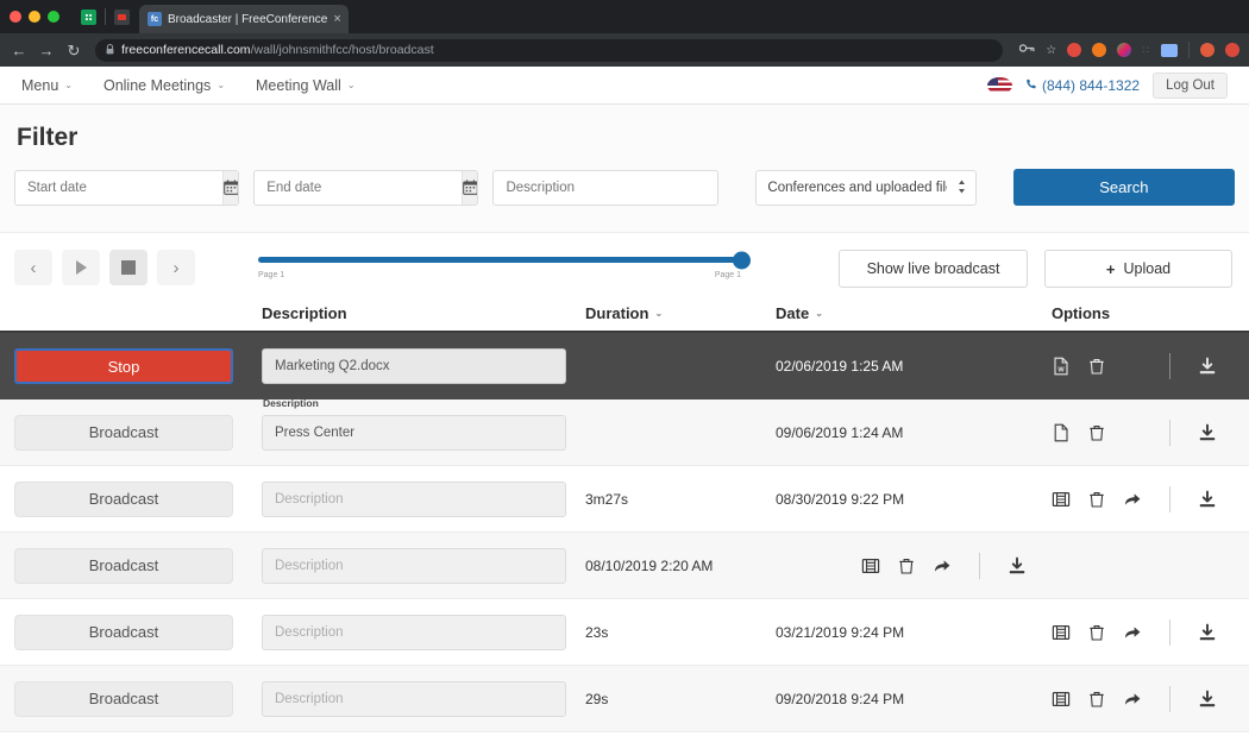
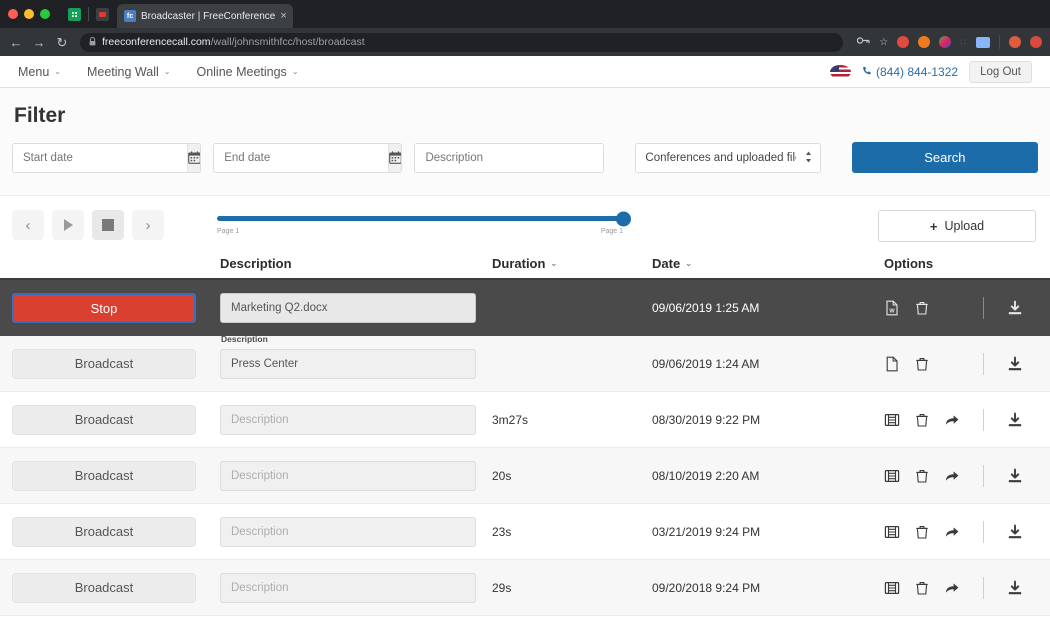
  Broadcaster | FreeConference
  ×
  ←
  →
  ↻
  freeconferencecall.com/wall/johnsmithfcc/host/broadcast
  ☆
  ∷
  Menu
  ⌄
- Online Meetings
+ Meeting Wall
  ⌄
- Meeting Wall
+ Online Meetings
  ⌄
  (844) 844-1322
  Log Out
  Filter
  Start date
  End date
  Description
  Conferences and uploaded fil
  Search
  ‹
  ›
- Show live broadcast
  +
  Upload
  Description
  Duration
  ⌄
  Date
  ⌄
  Options
  Stop
  Marketing Q2.docx
- 02/06/2019 1:25 AM
+ 09/06/2019 1:25 AM
  Broadcast
  Description
  Press Center
  09/06/2019 1:24 AM
  Broadcast
  Description
  3m27s
  08/30/2019 9:22 PM
  Broadcast
  Description
+ 20s
  08/10/2019 2:20 AM
  Broadcast
  Description
  23s
  03/21/2019 9:24 PM
  Broadcast
  Description
  29s
  09/20/2018 9:24 PM
